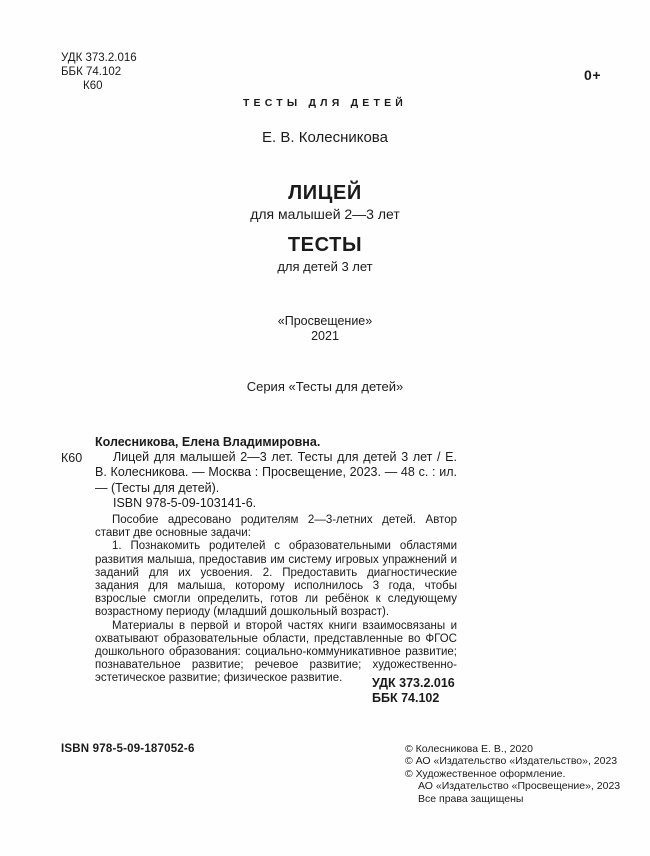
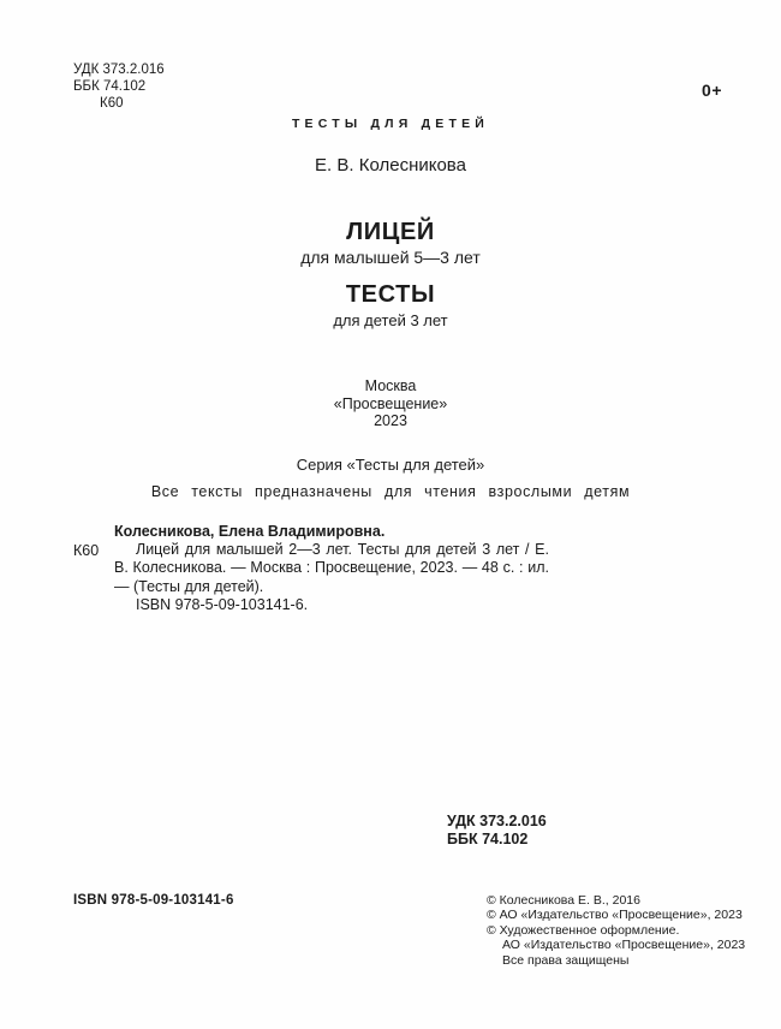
  УДК 373.2.016
  ББК 74.102
  К60
  0+
  ТЕСТЫ ДЛЯ ДЕТЕЙ
  Е. В. Колесникова
  ЛИЦЕЙ
- для малышей 2—3 лет
+ для малышей 5—3 лет
  ТЕСТЫ
  для детей 3 лет
+ Москва
  «Просвещение»
- 2021
+ 2023
  Серия «Тесты для детей»
+ Все тексты предназначены для чтения взрослыми детям
  К60
  Колесникова, Елена Владимировна.
  Лицей для малышей 2—3 лет. Тесты для детей 3 лет / Е. В. Колесникова. — Москва : Просвещение, 2023. — 48 с. : ил. — (Тесты для детей).
  ISBN 978-5-09-103141-6.
- Пособие адресовано родителям 2—3-летних детей. Автор ставит две основные задачи:
- 1. Познакомить родителей с образовательными областями развития малыша, предоставив им систему игровых упражнений и заданий для их усвоения. 2. Предоставить диагностические задания для малыша, которому исполнилось 3 года, чтобы взрослые смогли определить, готов ли ребёнок к следующему возрастному периоду (младший дошкольный возраст).
- Материалы в первой и второй частях книги взаимосвязаны и охватывают образовательные области, представленные во ФГОС дошкольного образования: социально-коммуникативное развитие; познавательное развитие; речевое развитие; художественно-эстетическое развитие; физическое развитие.
  УДК 373.2.016
  ББК 74.102
- ISBN 978-5-09-187052-6
+ ISBN 978-5-09-103141-6
- © Колесникова Е. В., 2020
+ © Колесникова Е. В., 2016
- © АО «Издательство «Издательство», 2023
+ © АО «Издательство «Просвещение», 2023
  © Художественное оформление.
  АО «Издательство «Просвещение», 2023
  Все права защищены
